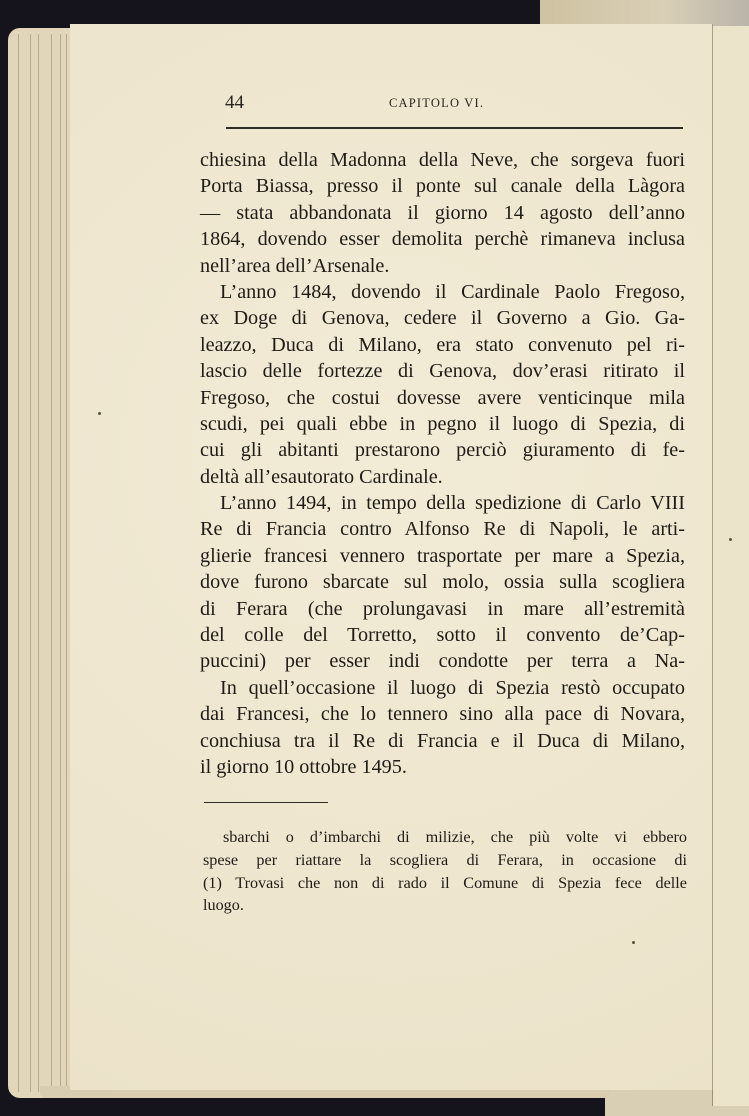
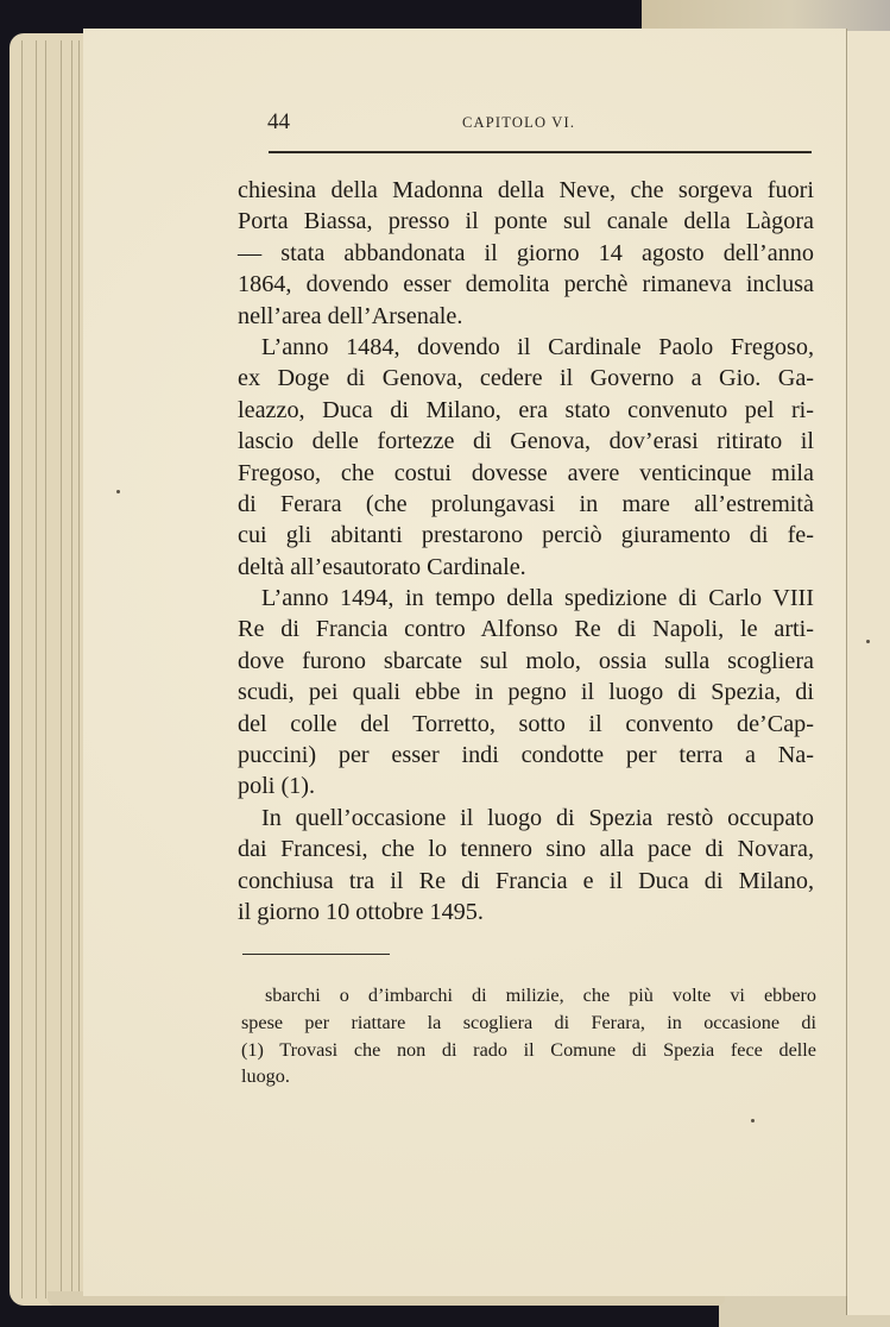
  44
  CAPITOLO VI.
  chiesina della Madonna della Neve, che sorgeva fuori
  Porta Biassa, presso il ponte sul canale della Làgora
  — stata abbandonata il giorno 14 agosto dell’anno
  1864, dovendo esser demolita perchè rimaneva inclusa
  nell’area dell’Arsenale.
  L’anno 1484, dovendo il Cardinale Paolo Fregoso,
  ex Doge di Genova, cedere il Governo a Gio. Ga-
  leazzo, Duca di Milano, era stato convenuto pel ri-
  lascio delle fortezze di Genova, dov’erasi ritirato il
  Fregoso, che costui dovesse avere venticinque mila
- scudi, pei quali ebbe in pegno il luogo di Spezia, di
+ di Ferara (che prolungavasi in mare all’estremità
  cui gli abitanti prestarono perciò giuramento di fe-
  deltà all’esautorato Cardinale.
  L’anno 1494, in tempo della spedizione di Carlo VIII
  Re di Francia contro Alfonso Re di Napoli, le arti-
- glierie francesi vennero trasportate per mare a Spezia,
  dove furono sbarcate sul molo, ossia sulla scogliera
- di Ferara (che prolungavasi in mare all’estremità
+ scudi, pei quali ebbe in pegno il luogo di Spezia, di
  del colle del Torretto, sotto il convento de’Cap-
  puccini) per esser indi condotte per terra a Na-
+ poli (1).
  In quell’occasione il luogo di Spezia restò occupato
  dai Francesi, che lo tennero sino alla pace di Novara,
  conchiusa tra il Re di Francia e il Duca di Milano,
  il giorno 10 ottobre 1495.
  sbarchi o d’imbarchi di milizie, che più volte vi ebbero
  spese per riattare la scogliera di Ferara, in occasione di
  (1) Trovasi che non di rado il Comune di Spezia fece delle
  luogo.
